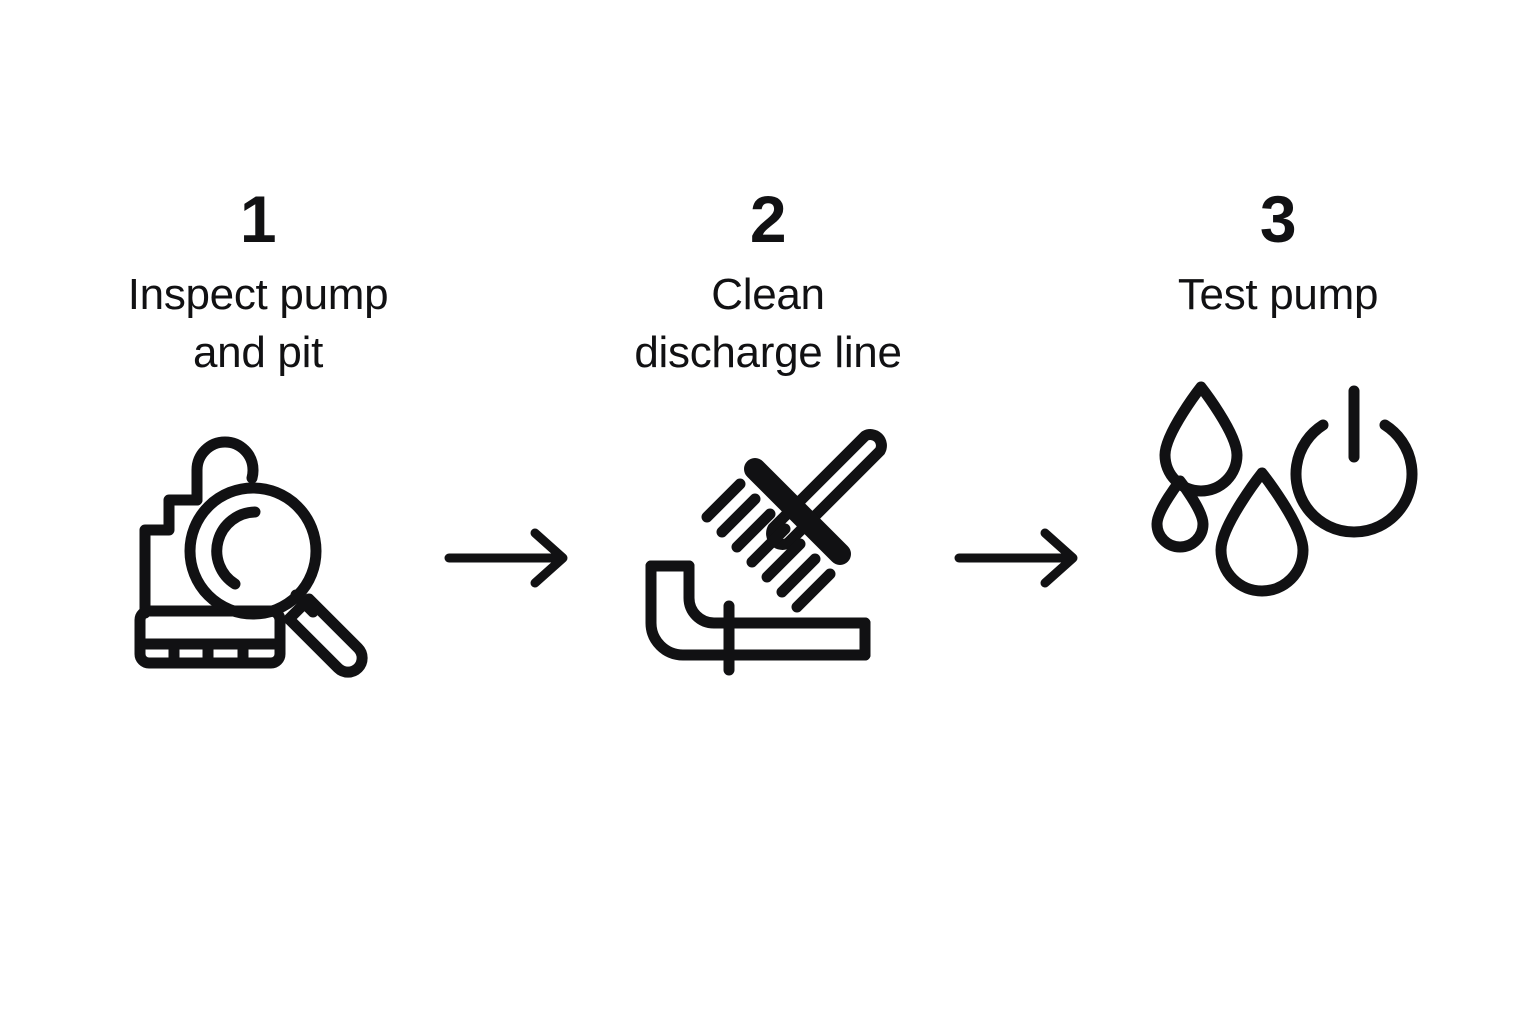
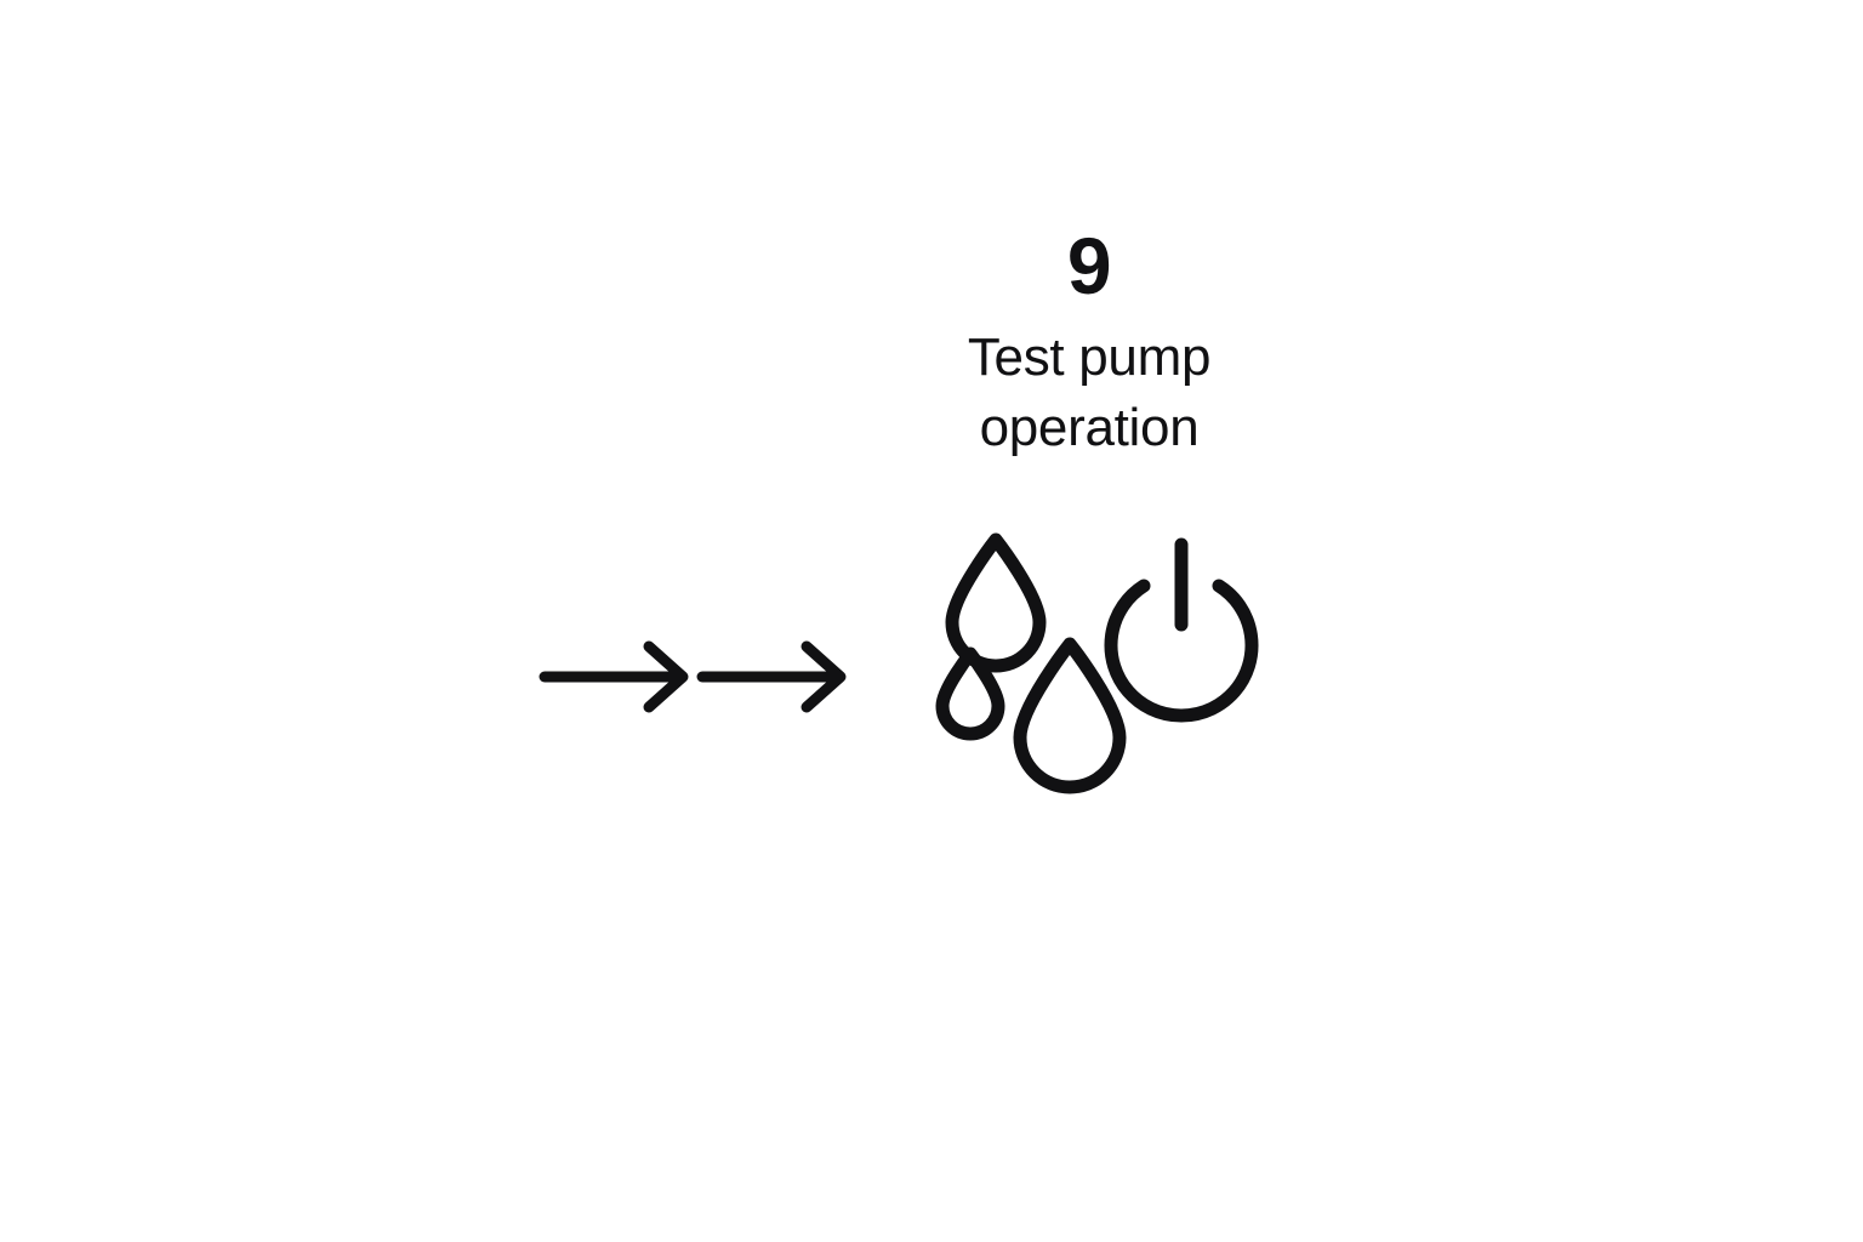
- 1
- Inspect pump
- and pit
- 2
- Clean
- discharge line
- 3
+ 9
  Test pump
+ operation
